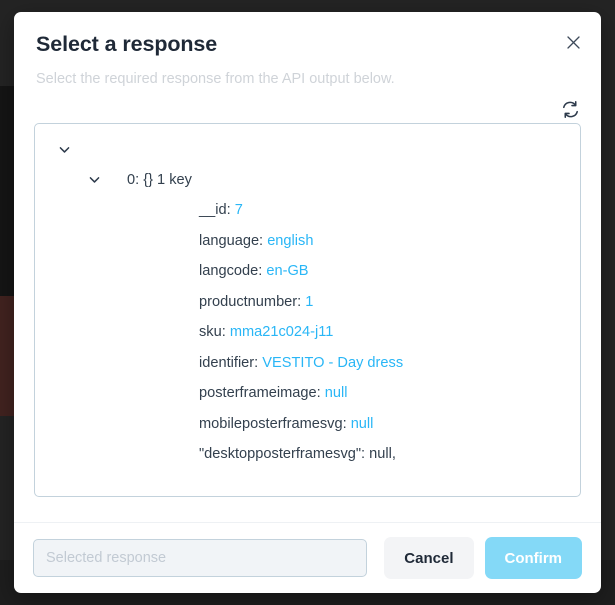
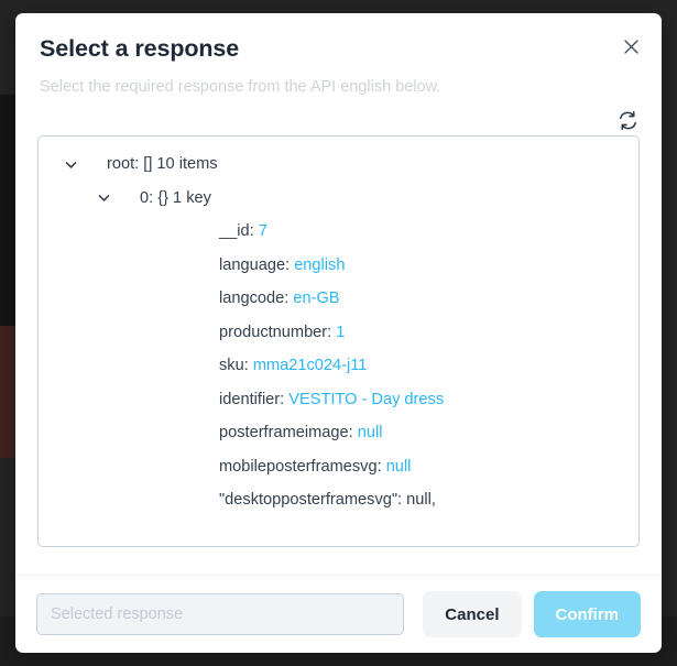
  Select a response
- Select the required response from the API output below.
+ Select the required response from the API english below.
+ root: [] 10 items
  0: {} 1 key
  __id: 7
  language: english
  langcode: en-GB
  productnumber: 1
  sku: mma21c024-j11
  identifier: VESTITO - Day dress
  posterframeimage: null
  mobileposterframesvg: null
  "desktopposterframesvg": null,
  Selected response
  Cancel
  Confirm
